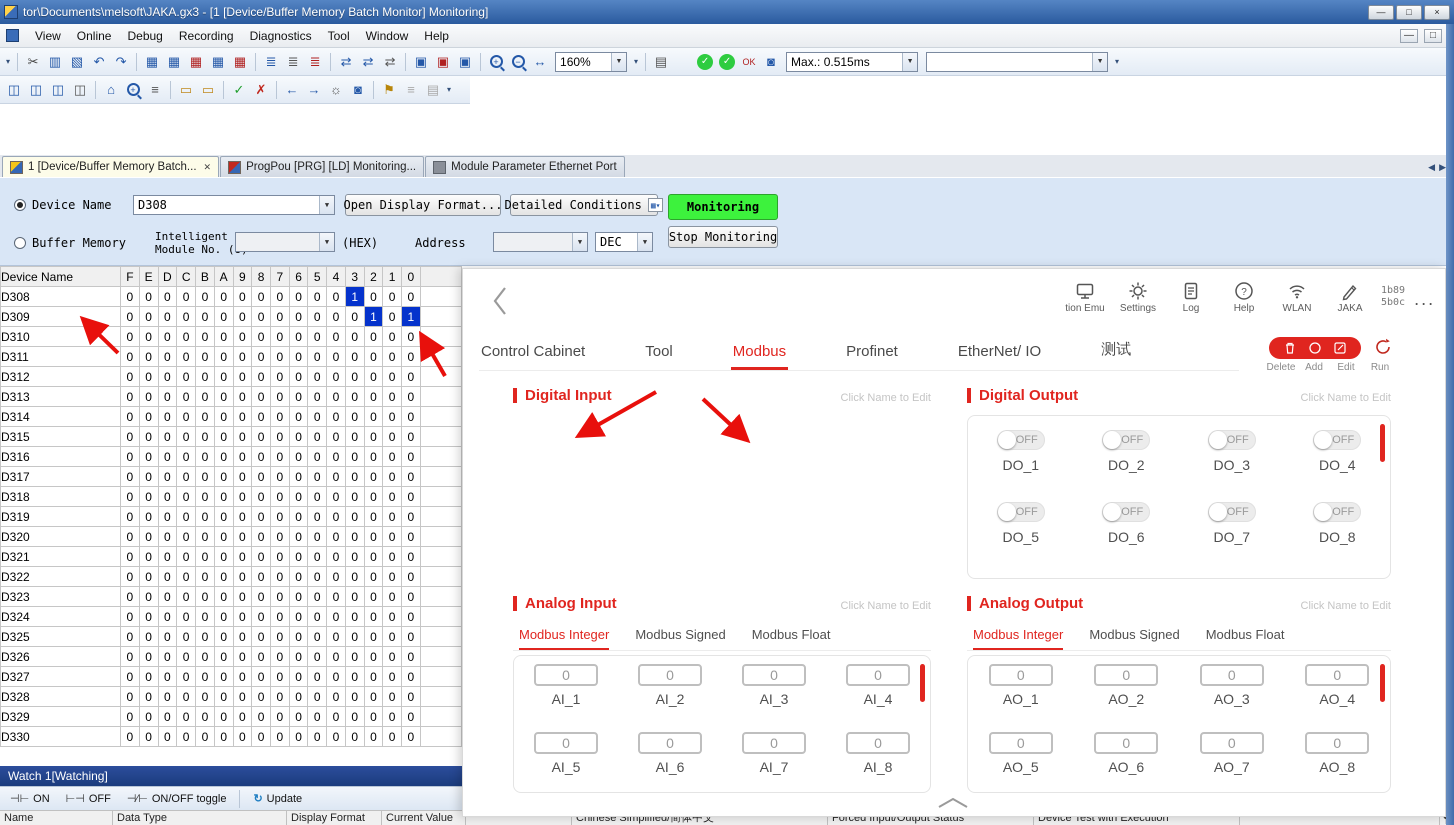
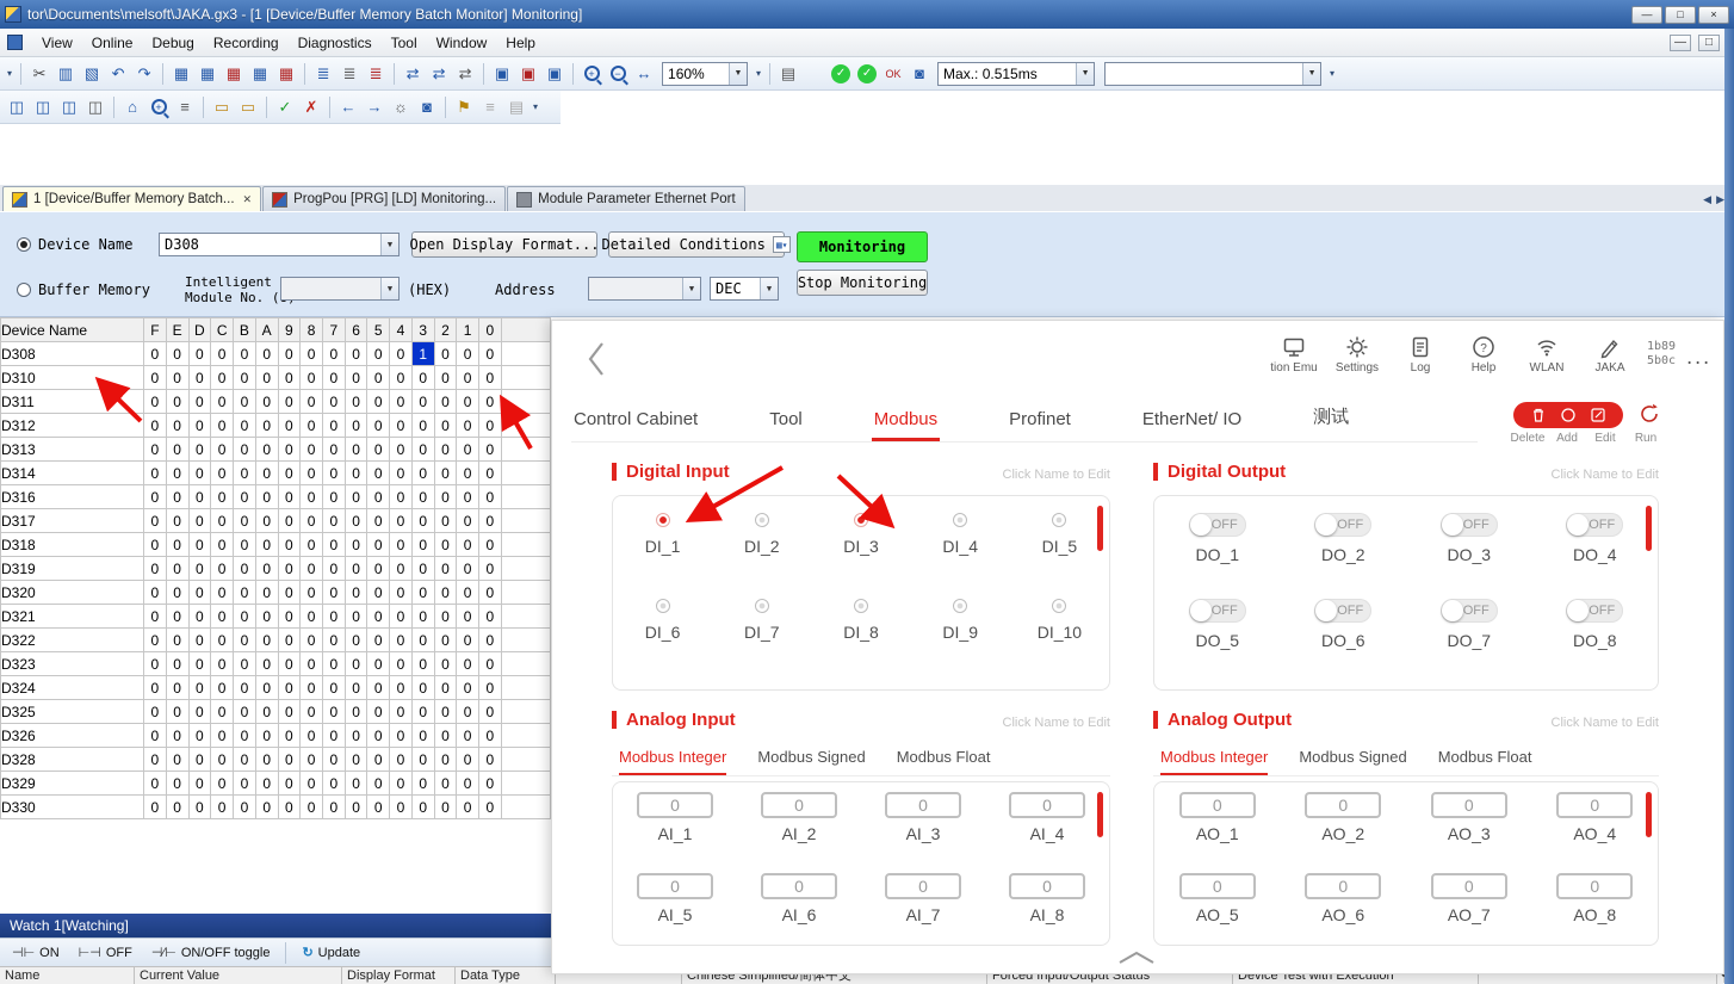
  tor\Documents\melsoft\JAKA.gx3 - [1 [Device/Buffer Memory Batch Monitor] Monitoring]
  —
  □
  ×
  View
  Online
  Debug
  Recording
  Diagnostics
  Tool
  Window
  Help
  —
  □
  ▾
  ✂
  ▥
  ▧
  ↶
  ↷
  ▦
  ▦
  ▦
  ▦
  ▦
  ≣
  ≣
  ≣
  ⇄
  ⇄
  ⇄
  ▣
  ▣
  ▣
  +
  −
  ↔
  160%
  ▾
  ▤
  ✓
  ✓
  OK
  ◙
  Max.: 0.515ms
  ▾
  ◫
  ◫
  ◫
  ◫
  ⌂
  +
  ≡
  ▭
  ▭
  ✓
  ✗
  ←
  →
  ☼
  ◙
  ⚑
  ≡
  ▤
  ▾
  1 [Device/Buffer Memory Batch...
  ✕
  ProgPou [PRG] [LD] Monitoring...
  Module Parameter Ethernet Port
  ◀
  ▶
  Device Name
  D308
  ▼
  Open Display Format...
  Detailed Conditions
  ▦▾
  Monitoring
  Stop Monitoring
  Buffer Memory
  Intelligent
  Module No. (
  ▼
  (HEX)
  Address
  ▼
  DEC
  ▼
  Device Name	F	E	D	C	B	A	9	8	7	6	5	4	3	2	1	0
  D308	0	0	0	0	0	0	0	0	0	0	0	0	1	0	0	0
- D309	0	0	0	0	0	0	0	0	0	0	0	0	0	1	0	1
  D310	0	0	0	0	0	0	0	0	0	0	0	0	0	0	0	0
  D311	0	0	0	0	0	0	0	0	0	0	0	0	0	0	0	0
  D312	0	0	0	0	0	0	0	0	0	0	0	0	0	0	0	0
  D313	0	0	0	0	0	0	0	0	0	0	0	0	0	0	0	0
  D314	0	0	0	0	0	0	0	0	0	0	0	0	0	0	0	0
- D315	0	0	0	0	0	0	0	0	0	0	0	0	0	0	0	0
  D316	0	0	0	0	0	0	0	0	0	0	0	0	0	0	0	0
  D317	0	0	0	0	0	0	0	0	0	0	0	0	0	0	0	0
  D318	0	0	0	0	0	0	0	0	0	0	0	0	0	0	0	0
  D319	0	0	0	0	0	0	0	0	0	0	0	0	0	0	0	0
  D320	0	0	0	0	0	0	0	0	0	0	0	0	0	0	0	0
  D321	0	0	0	0	0	0	0	0	0	0	0	0	0	0	0	0
  D322	0	0	0	0	0	0	0	0	0	0	0	0	0	0	0	0
  D323	0	0	0	0	0	0	0	0	0	0	0	0	0	0	0	0
  D324	0	0	0	0	0	0	0	0	0	0	0	0	0	0	0	0
  D325	0	0	0	0	0	0	0	0	0	0	0	0	0	0	0	0
  D326	0	0	0	0	0	0	0	0	0	0	0	0	0	0	0	0
- D327	0	0	0	0	0	0	0	0	0	0	0	0	0	0	0	0
  D328	0	0	0	0	0	0	0	0	0	0	0	0	0	0	0	0
  D329	0	0	0	0	0	0	0	0	0	0	0	0	0	0	0	0
  D330	0	0	0	0	0	0	0	0	0	0	0	0	0	0	0	0
  Watch 1[Watching]
  ⊣⊢
  ON
  ⊢⊣
  OFF
  ⊣∕⊢
  ON/OFF toggle
  ↻
  Update
  Name
- Data Type
+ Current Value
  Display Format
- Current Value
+ Data Type
  Chinese Simplified/简体中文
  Forced Input/Output Status
  Device Test with Execution
  tion Emu
  Settings
  Log
  ?
  Help
  WLAN
  JAKA
  1b89
  5b0c
  ...
  Control Cabinet
  Tool
  Modbus
  Profinet
  EtherNet/ IO
  测试
  Delete
  Add
  Edit
  Run
  Digital Input
  Click Name to Edit
+ DI_1
+ DI_2
+ DI_3
+ DI_4
+ DI_5
+ DI_6
+ DI_7
+ DI_8
+ DI_9
+ DI_10
  Digital Output
  Click Name to Edit
  OFF
  DO_1
  OFF
  DO_2
  OFF
  DO_3
  OFF
  DO_4
  OFF
  DO_5
  OFF
  DO_6
  OFF
  DO_7
  OFF
  DO_8
  Analog Input
  Click Name to Edit
  Modbus Integer
  Modbus Signed
  Modbus Float
  0
  AI_1
  0
  AI_2
  0
  AI_3
  0
  AI_4
  0
  AI_5
  0
  AI_6
  0
  AI_7
  0
  AI_8
  Analog Output
  Click Name to Edit
  Modbus Integer
  Modbus Signed
  Modbus Float
  0
  AO_1
  0
  AO_2
  0
  AO_3
  0
  AO_4
  0
  AO_5
  0
  AO_6
  0
  AO_7
  0
  AO_8
